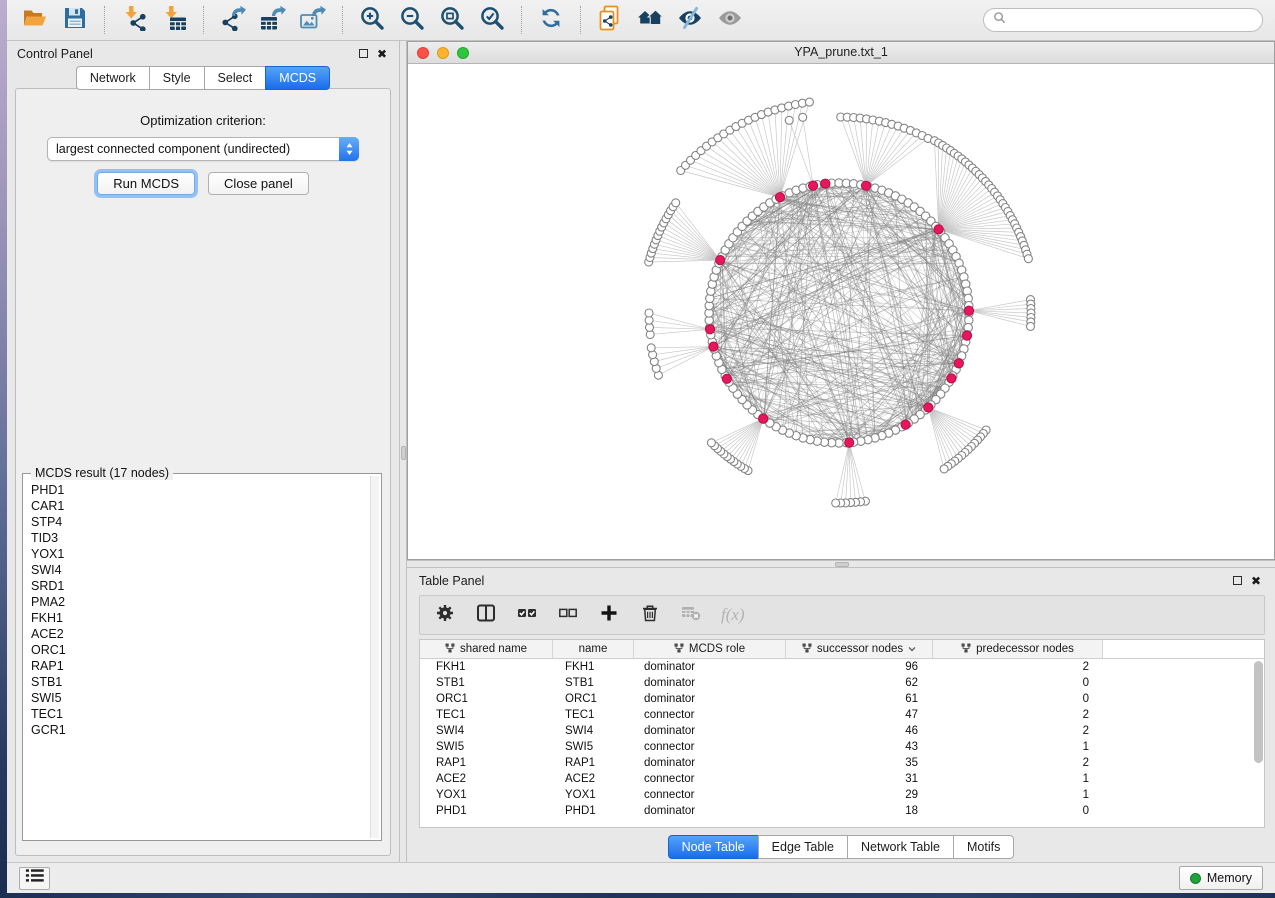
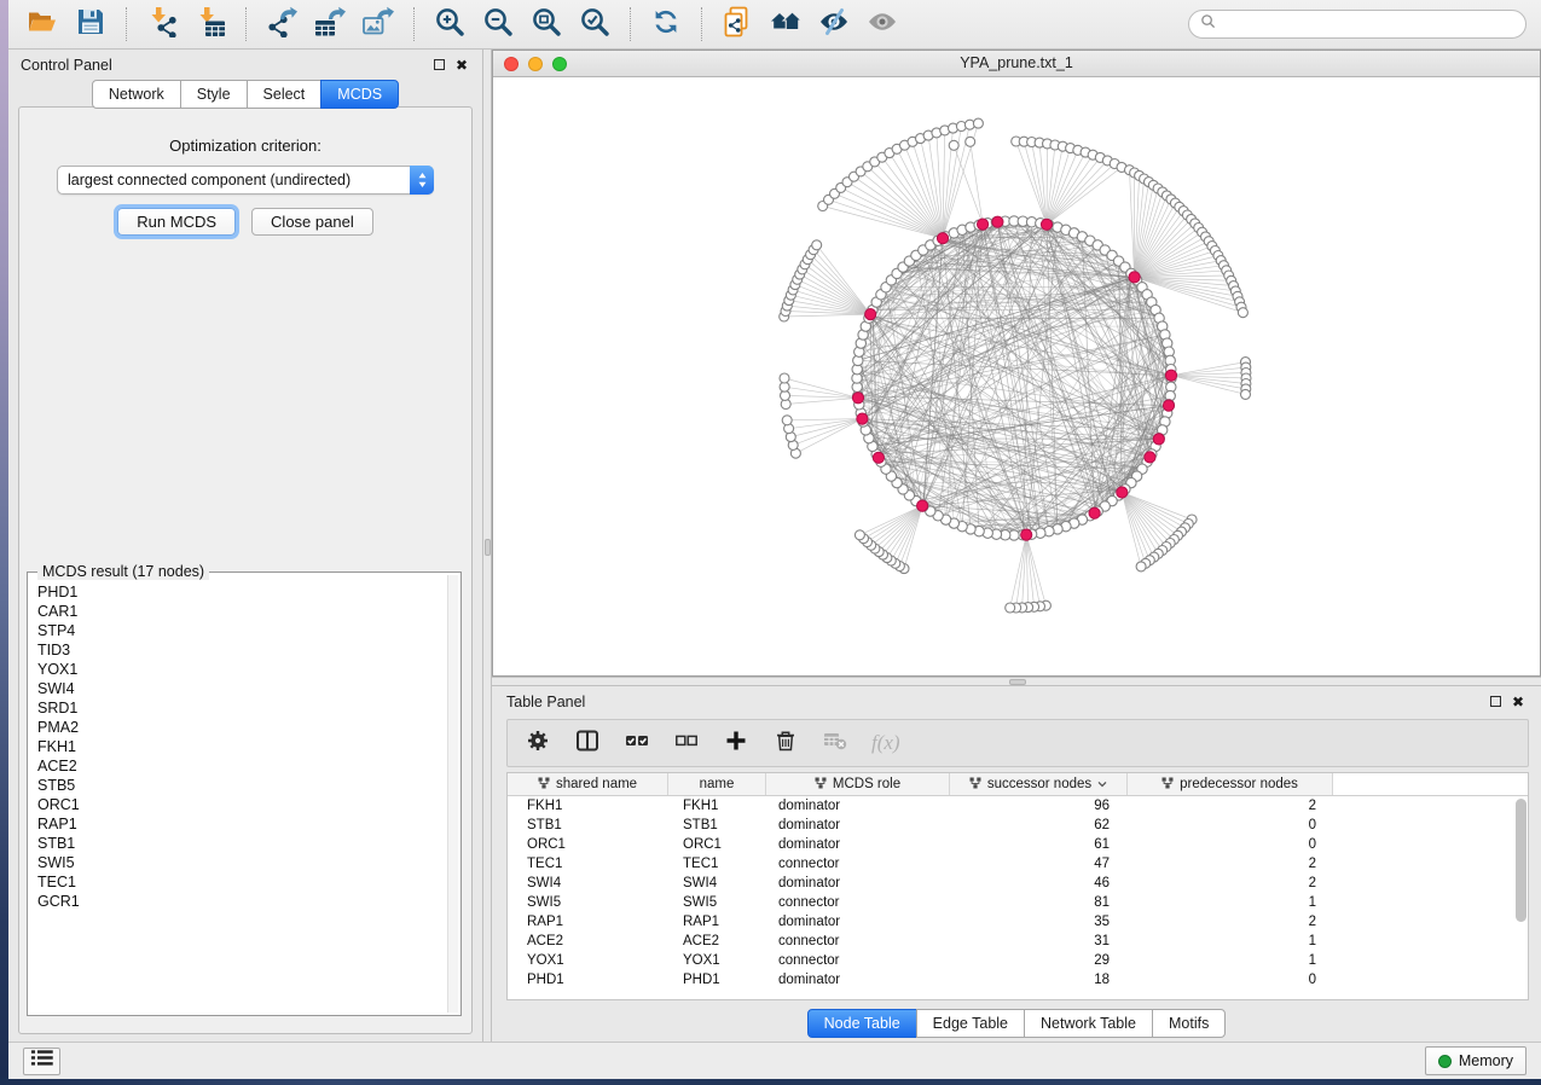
  Control Panel
  ✖
  Network
  Style
  Select
  MCDS
  Optimization criterion:
  largest connected component (undirected)
  Run MCDS
  Close panel
  MCDS result (17 nodes)
  PHD1
  CAR1
  STP4
  TID3
  YOX1
  SWI4
  SRD1
  PMA2
  FKH1
  ACE2
+ STB5
  ORC1
  RAP1
  STB1
  SWI5
  TEC1
  GCR1
  YPA_prune.txt_1
  Table Panel
  ✖
  f(x)
  shared name
  name
  MCDS role
  successor nodes
  predecessor nodes
  FKH1
  FKH1
  dominator
  96
  2
  STB1
  STB1
  dominator
  62
  0
  ORC1
  ORC1
  dominator
  61
  0
  TEC1
  TEC1
  connector
  47
  2
  SWI4
  SWI4
  dominator
  46
  2
  SWI5
  SWI5
  connector
- 43
+ 81
  1
  RAP1
  RAP1
  dominator
  35
  2
  ACE2
  ACE2
  connector
  31
  1
  YOX1
  YOX1
  connector
  29
  1
  PHD1
  PHD1
  dominator
  18
  0
  Node Table
  Edge Table
  Network Table
  Motifs
  Memory
